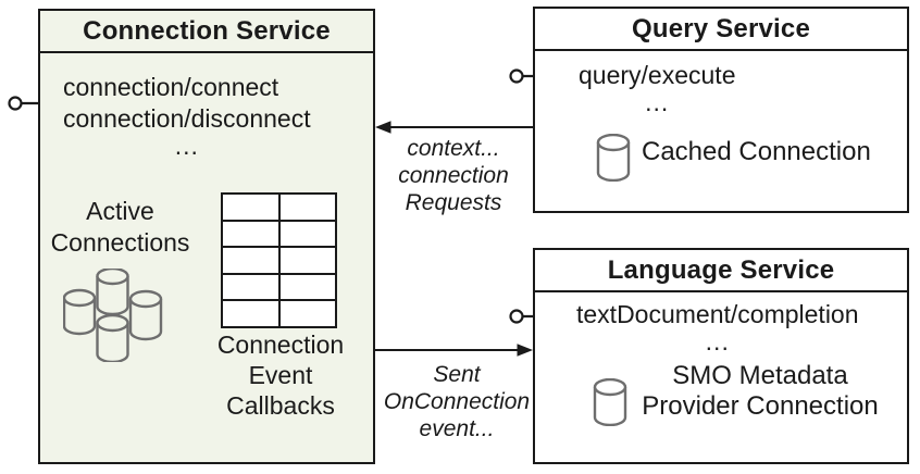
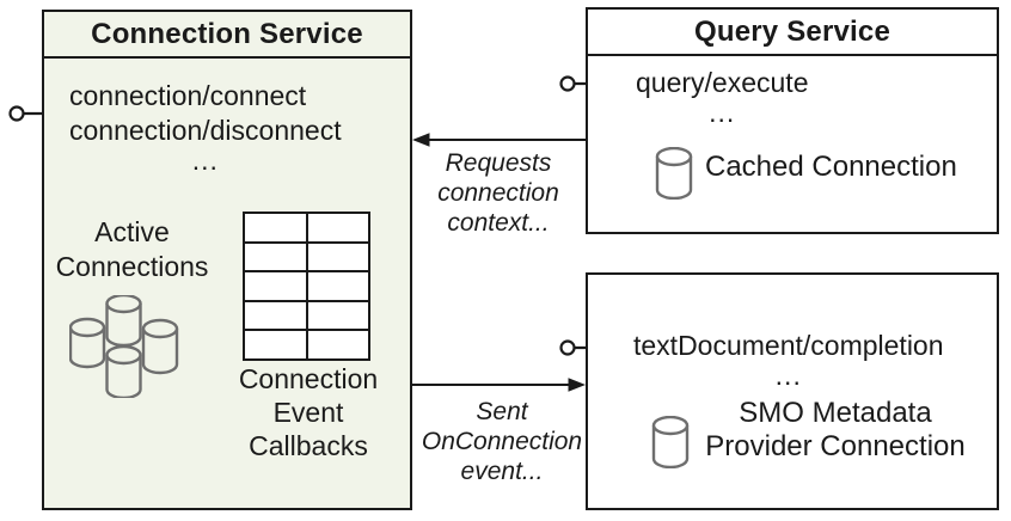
  Connection Service
  connection/connect
  connection/disconnect
  ...
  Active
  Connections
  Connection
  Event
  Callbacks
  Query Service
  query/execute
  ...
  Cached Connection
- Language Service
  textDocument/completion
  ...
  SMO Metadata
  Provider Connection
- context...
+ Requests
  connection
- Requests
+ context...
  Sent
  OnConnection
  event...
